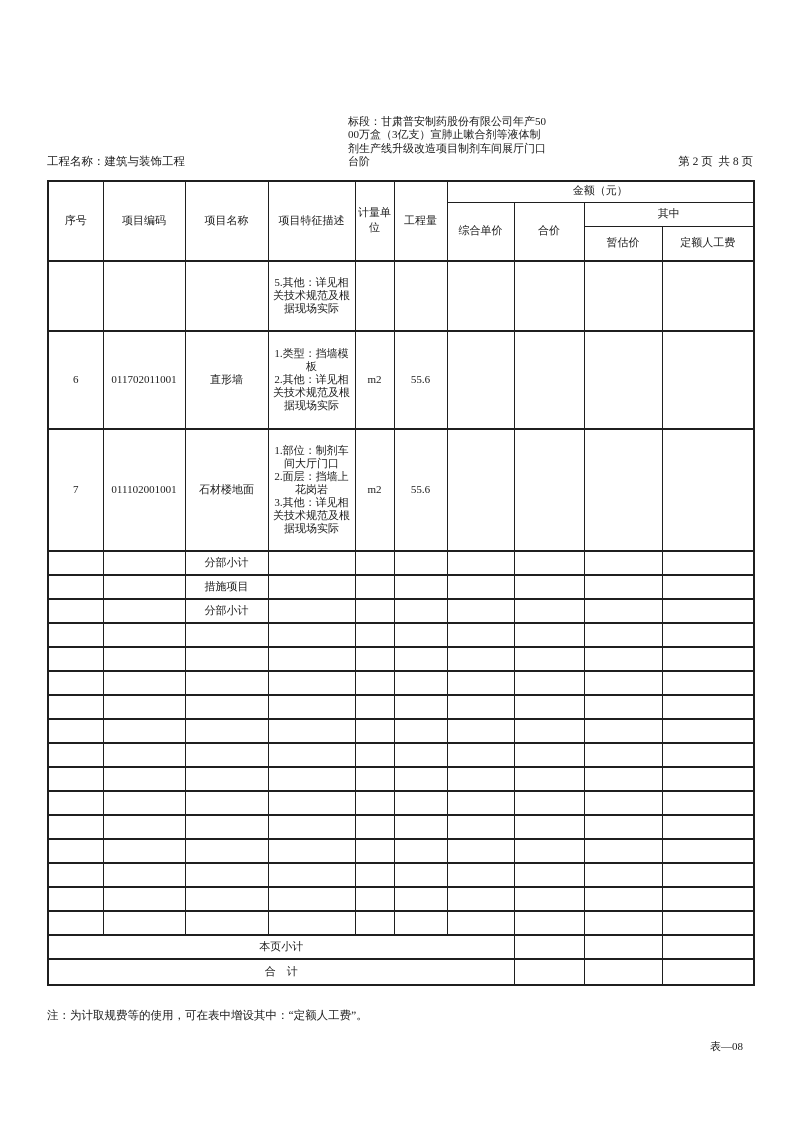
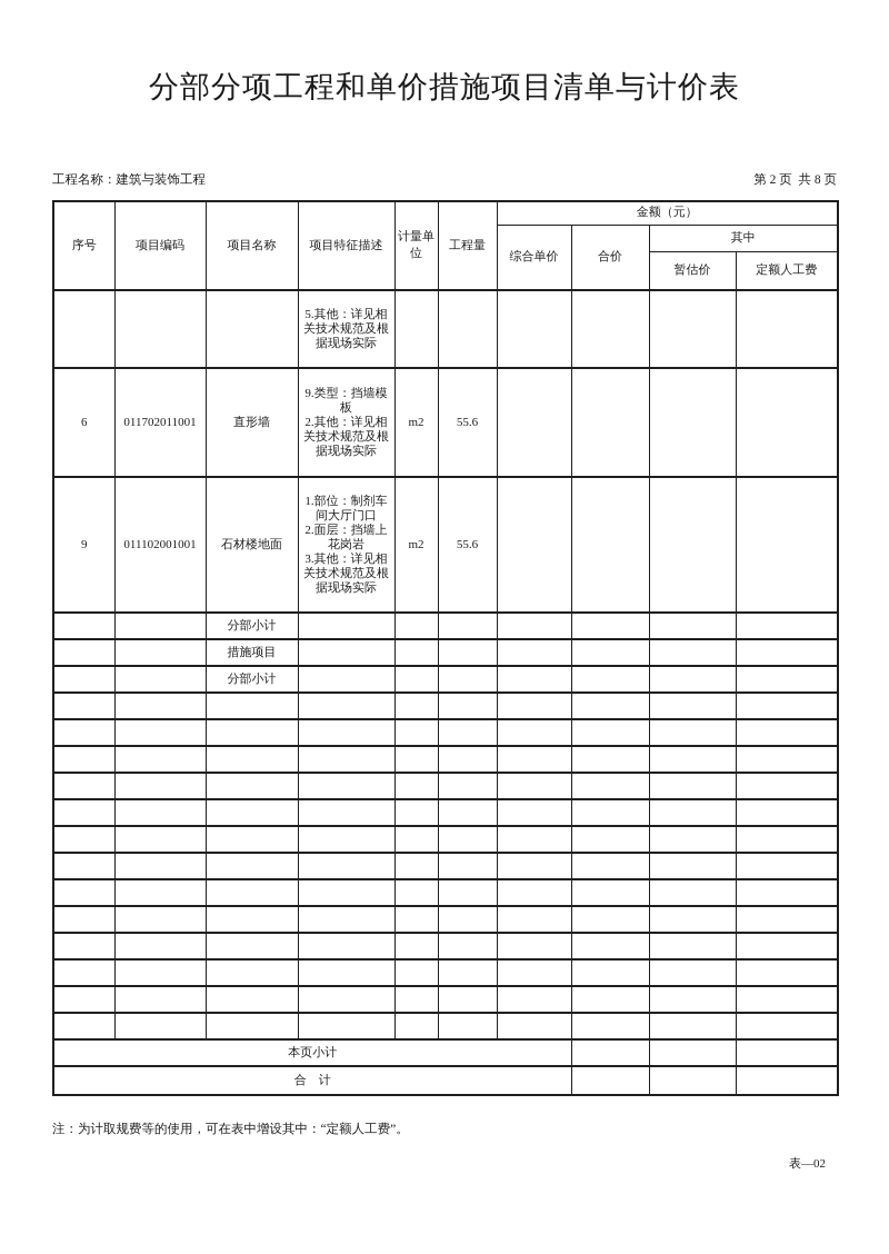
+ 分部分项工程和单价措施项目清单与计价表
  工程名称：建筑与装饰工程
- 标段：甘肃普安制药股份有限公司年产50
- 00万盒（3亿支）宣肺止嗽合剂等液体制
- 剂生产线升级改造项目制剂车间展厅门口
- 台阶
  第 2 页 共 8 页
  序号	项目编码	项目名称	项目特征描述	计量单位	工程量	金额（元）
  综合单价	合价	其中
  暂估价	定额人工费
  			5.其他：详见相 关技术规范及根 据现场实际
- 6	011702011001	直形墙	1.类型：挡墙模 板 2.其他：详见相 关技术规范及根 据现场实际	m2	55.6
+ 6	011702011001	直形墙	9.类型：挡墙模 板 2.其他：详见相 关技术规范及根 据现场实际	m2	55.6
- 7	011102001001	石材楼地面	1.部位：制剂车 间大厅门口 2.面层：挡墙上 花岗岩 3.其他：详见相 关技术规范及根 据现场实际	m2	55.6
+ 9	011102001001	石材楼地面	1.部位：制剂车 间大厅门口 2.面层：挡墙上 花岗岩 3.其他：详见相 关技术规范及根 据现场实际	m2	55.6
  		分部小计
  		措施项目
  		分部小计
  本页小计
  合 计
  注：为计取规费等的使用，可在表中增设其中：“定额人工费”。
- 表—08
+ 表—02
